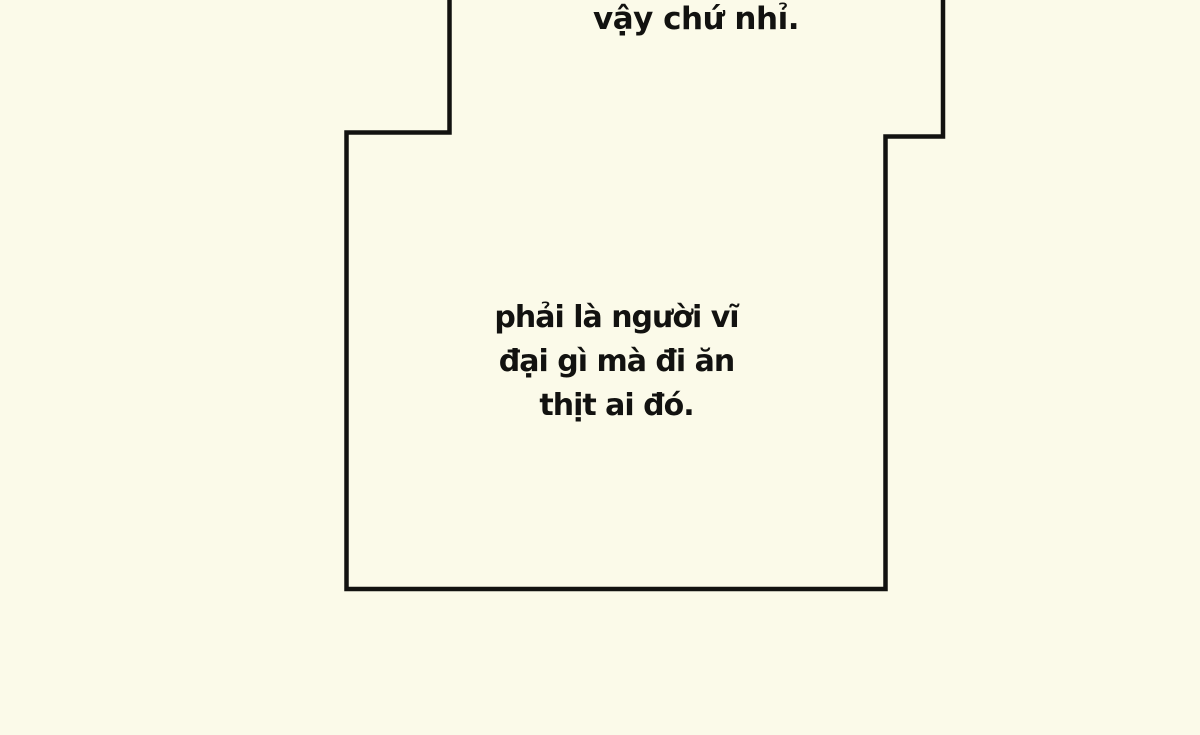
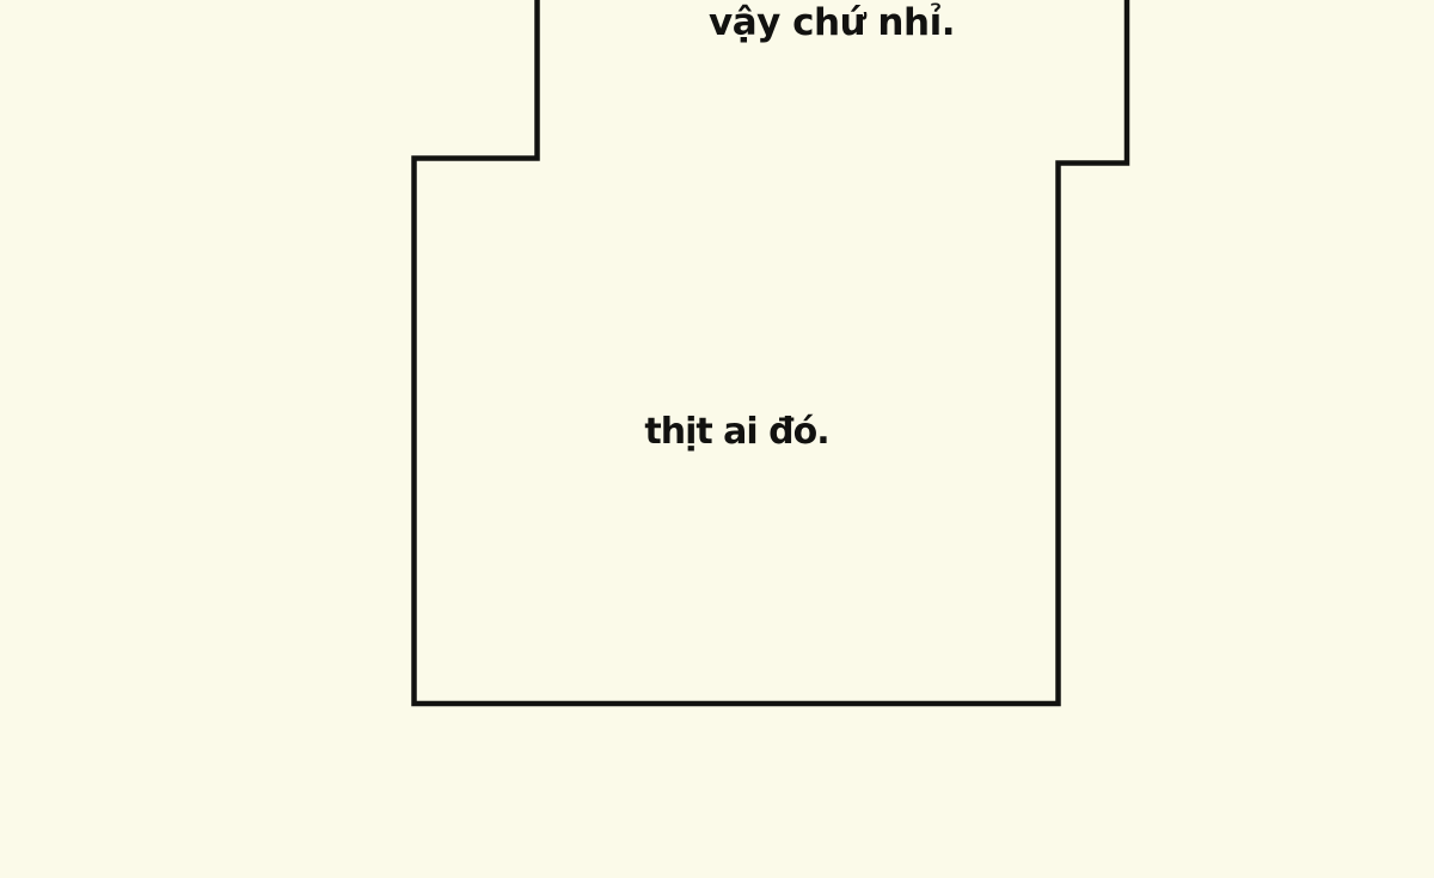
  vậy chứ nhỉ.
- phải là người vĩ
- đại gì mà đi ăn
  thịt ai đó.
